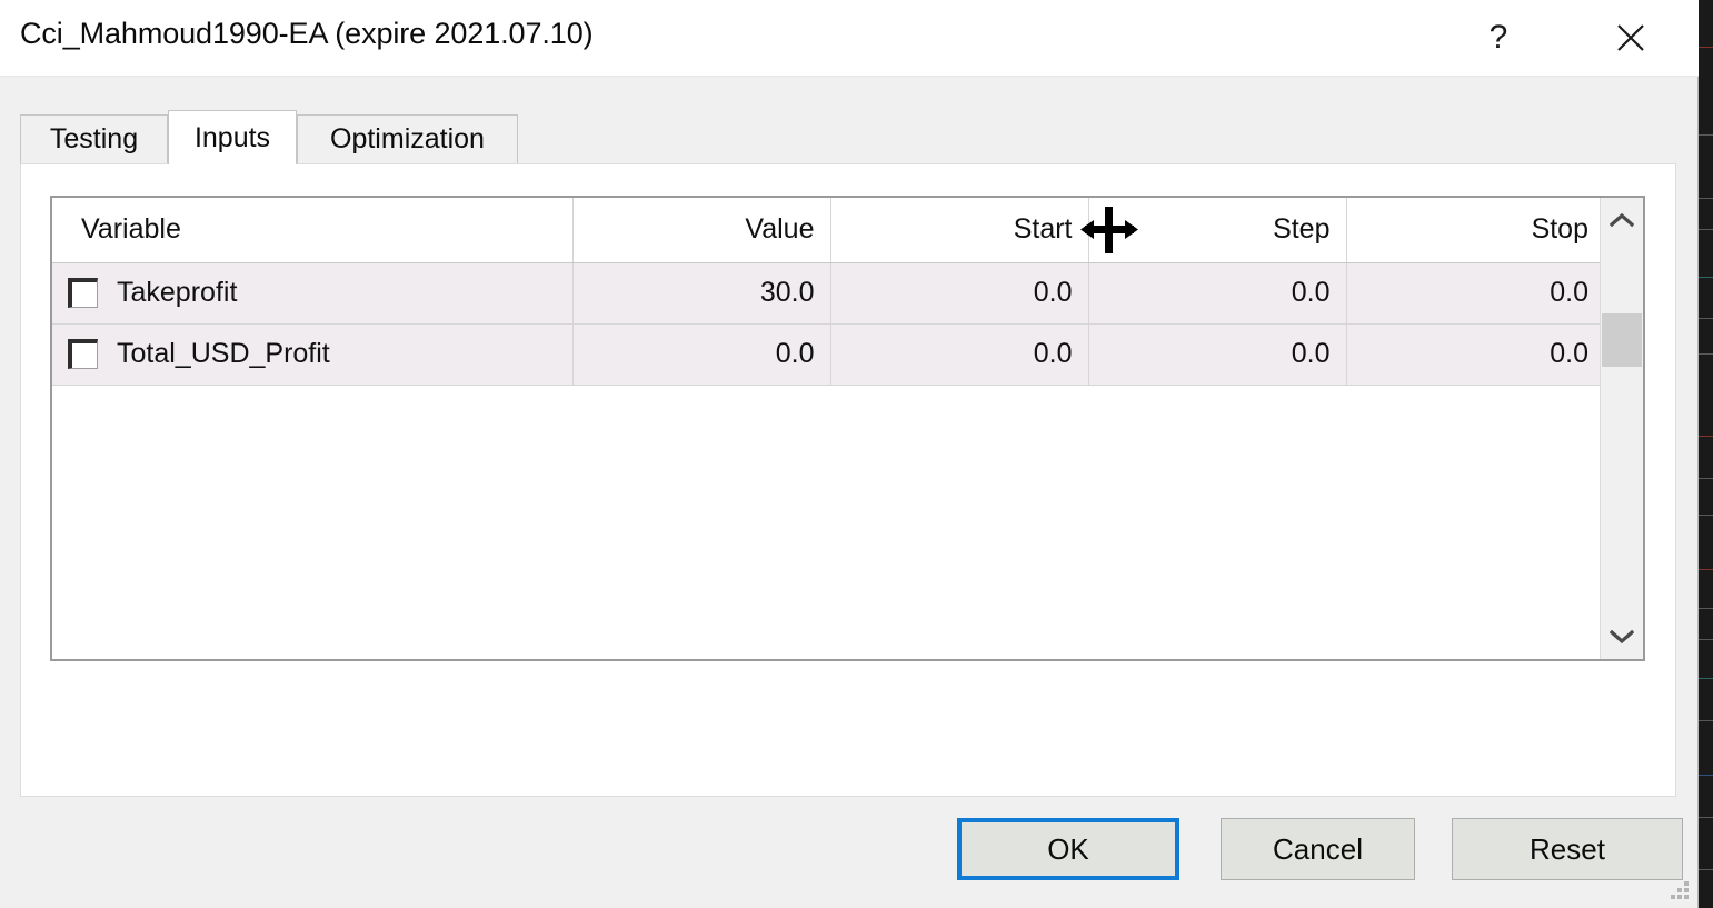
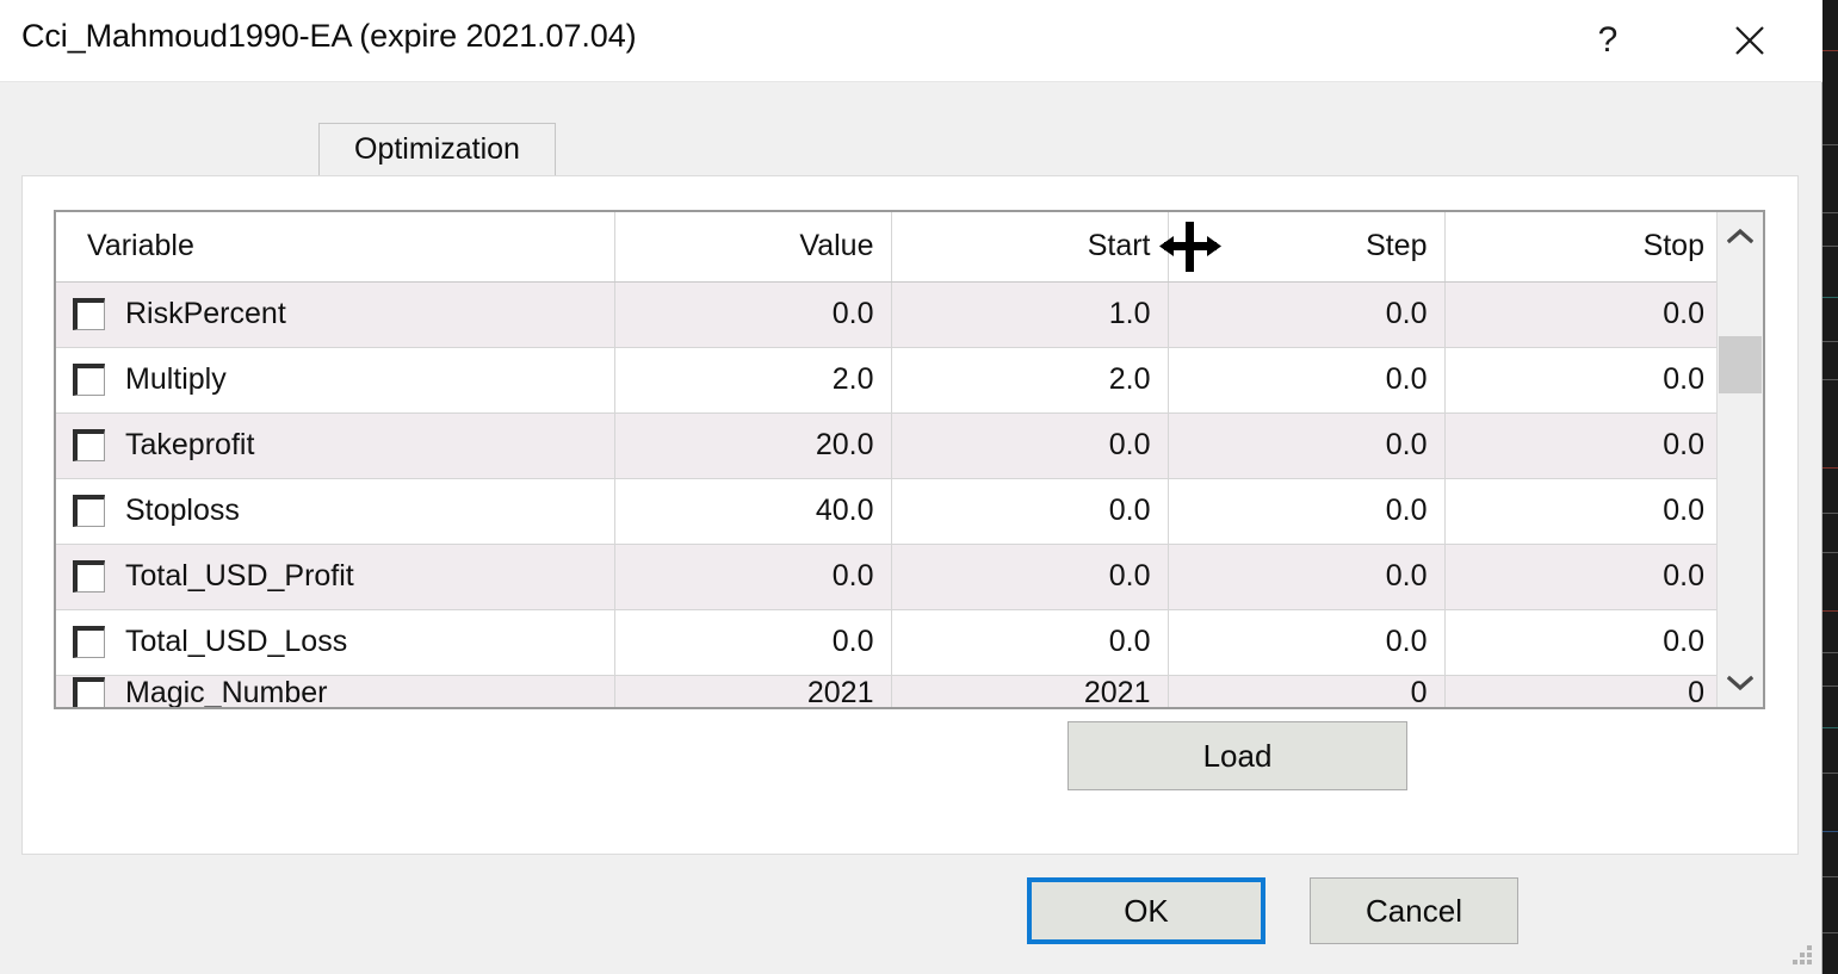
- Cci_Mahmoud1990-EA (expire 2021.07.10)
+ Cci_Mahmoud1990-EA (expire 2021.07.04)
  ?
- Testing
- Inputs
  Optimization
  Variable	Value	Start	Step	Stop
+ RiskPercent	0.0	1.0	0.0	0.0
+ Multiply	2.0	2.0	0.0	0.0
- Takeprofit	30.0	0.0	0.0	0.0
+ Takeprofit	20.0	0.0	0.0	0.0
+ Stoploss	40.0	0.0	0.0	0.0
  Total_USD_Profit	0.0	0.0	0.0	0.0
+ Total_USD_Loss	0.0	0.0	0.0	0.0
+ Magic_Number	2021	2021	0	0
+ Load
  OK
  Cancel
- Reset
